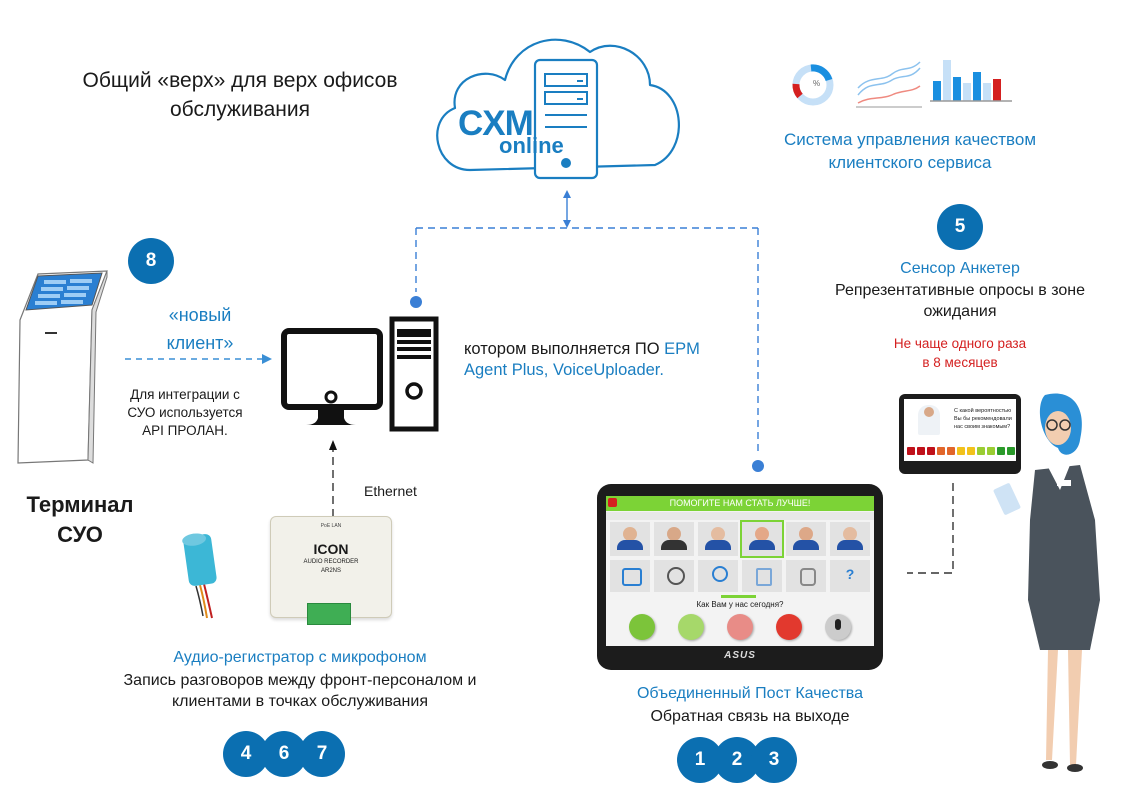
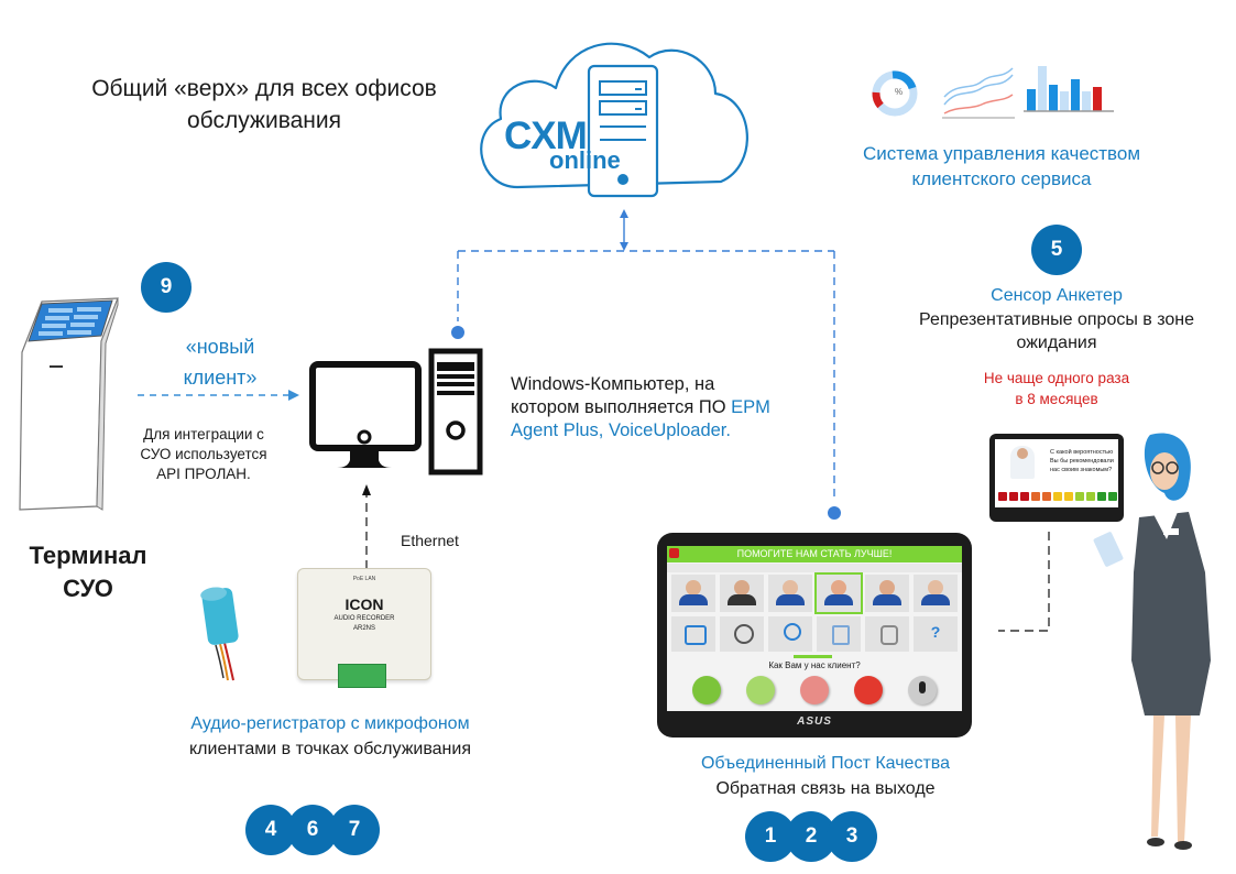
- Общий «верх» для верх офисов
+ Общий «верх» для всех офисов
  обслуживания
  CXM
  online
  %
  Система управления качеством
  клиентского сервиса
- 8
+ 9
  «новый
  клиент»
  Для интеграции с
  СУО используется
  API ПРОЛАН.
  Терминал
  СУО
+ Windows-Компьютер, на
  котором выполняется ПО EPM
  Agent Plus, VoiceUploader.
  Ethernet
  ICON
  Аудио-регистратор с микрофоном
- Запись разговоров между фронт-персоналом и
  клиентами в точках обслуживания
  4
  6
  7
  ПОМОГИТЕ НАМ СТАТЬ ЛУЧШЕ!
  ?
- Как Вам у нас сегодня?
+ Как Вам у нас клиент?
  ASUS
  Объединенный Пост Качества
  Обратная связь на выходе
  1
  2
  3
  5
  Сенсор Анкетер
  Репрезентативные опросы в зоне
  ожидания
  Не чаще одного раза
  в 8 месяцев
